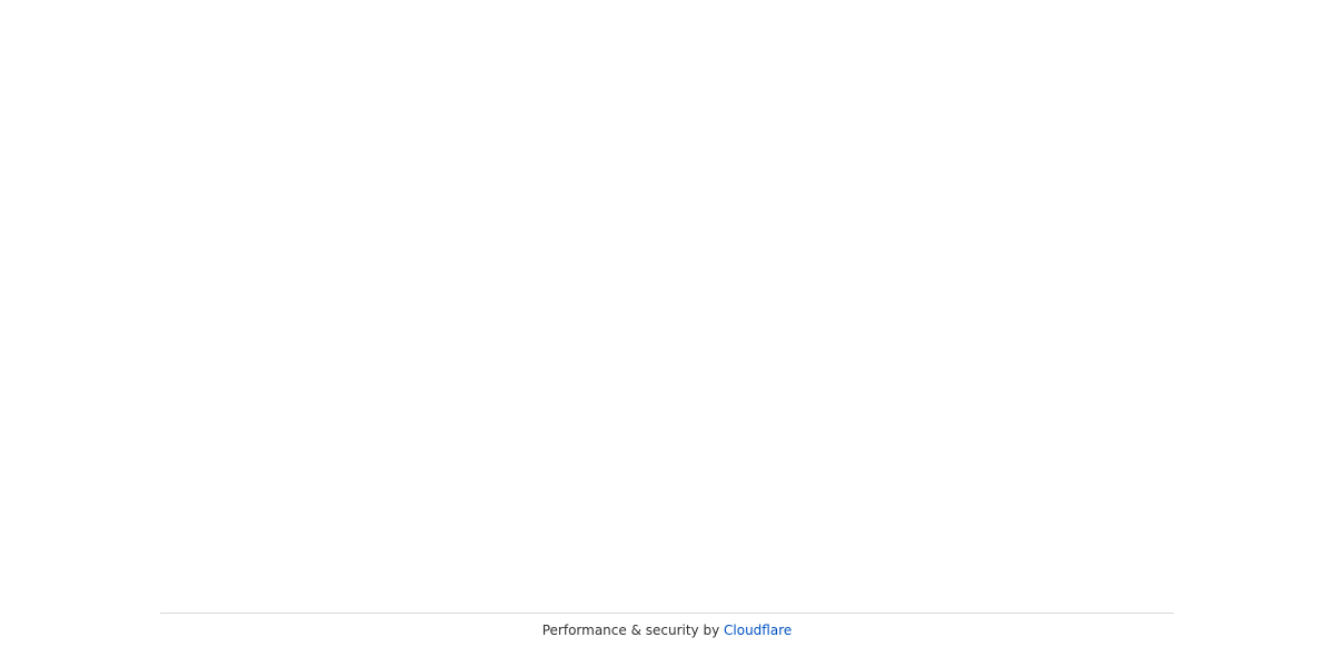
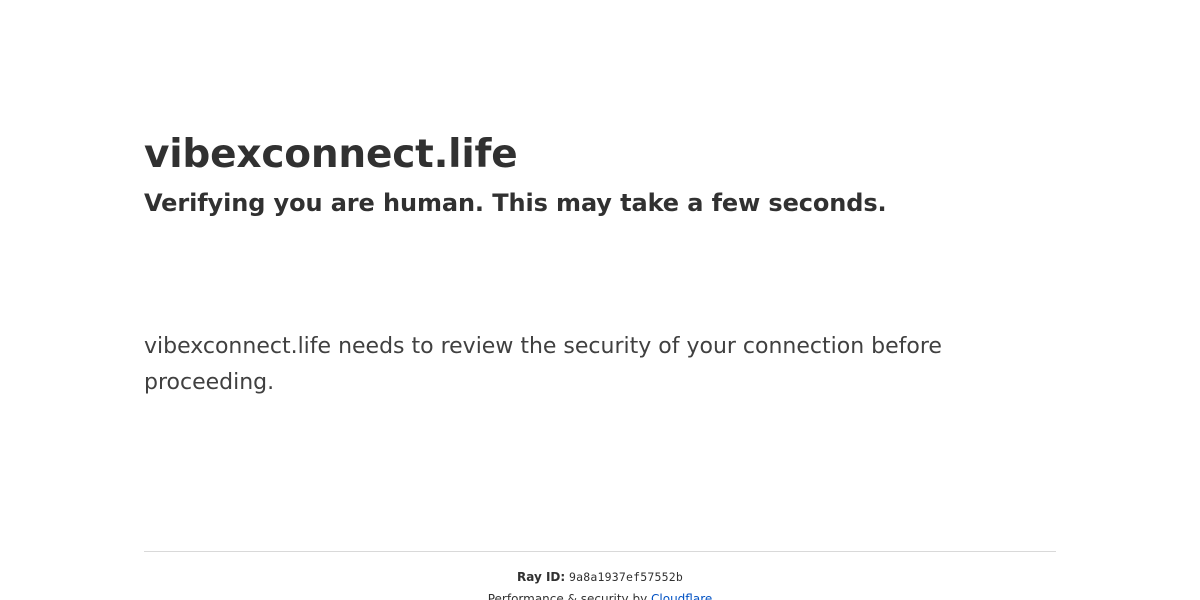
+ vibexconnect.life
+ Verifying you are human. This may take a few seconds.
+ vibexconnect.life needs to review the security of your connection before proceeding.
+ Ray ID: 9a8a1937ef57552b
  Performance & security by Cloudflare
